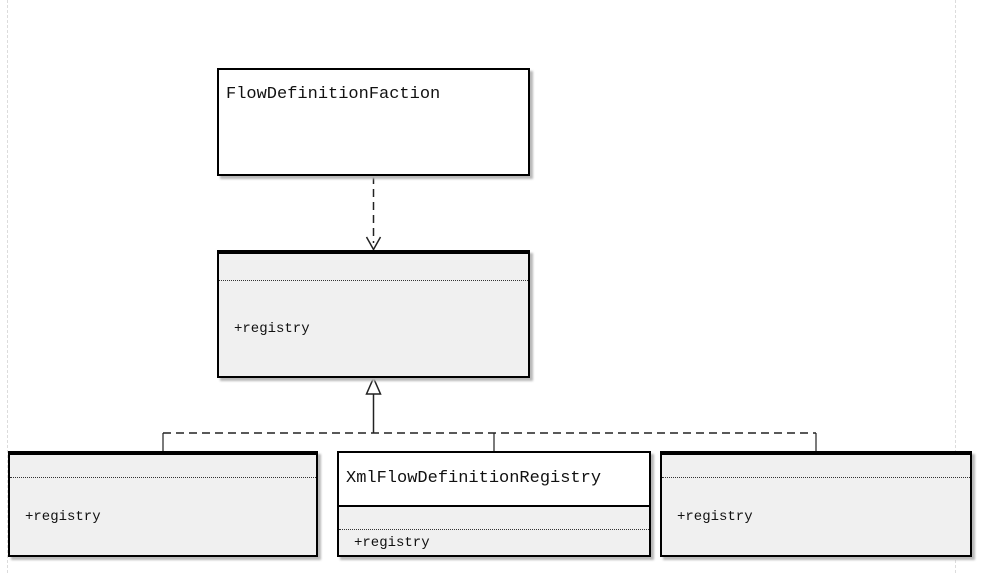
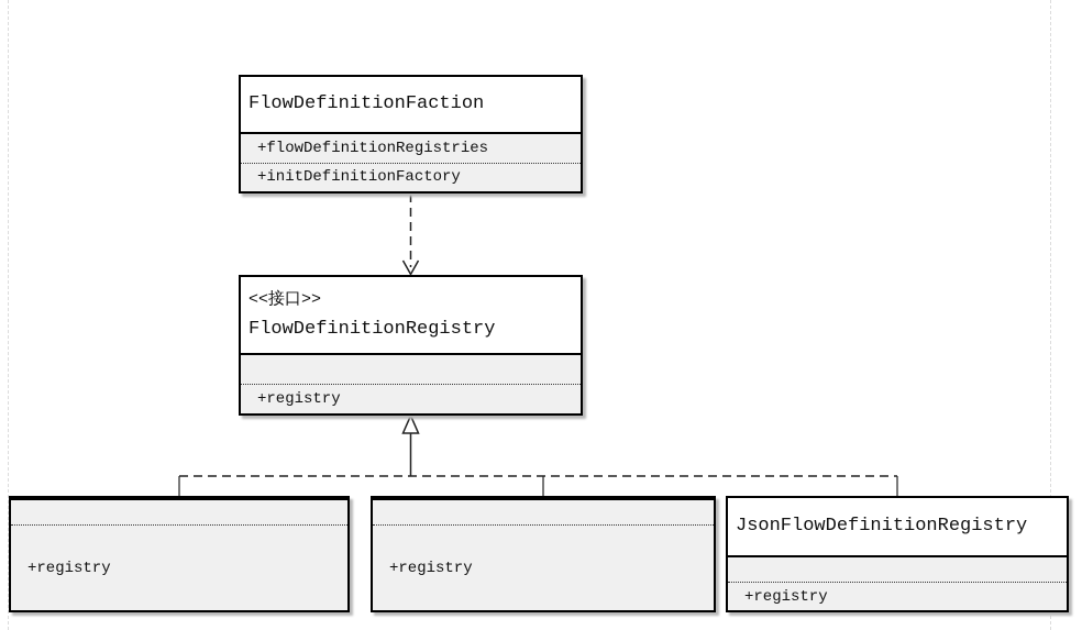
  FlowDefinitionFaction
+ +flowDefinitionRegistries
+ +initDefinitionFactory
+ <<接口>>
+ FlowDefinitionRegistry
  +registry
  +registry
- XmlFlowDefinitionRegistry
  +registry
+ JsonFlowDefinitionRegistry
  +registry
